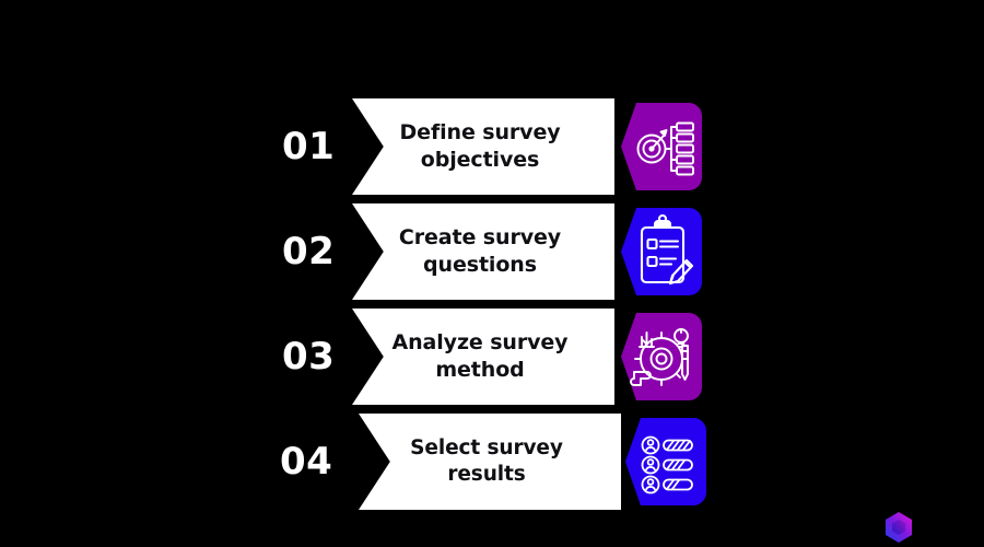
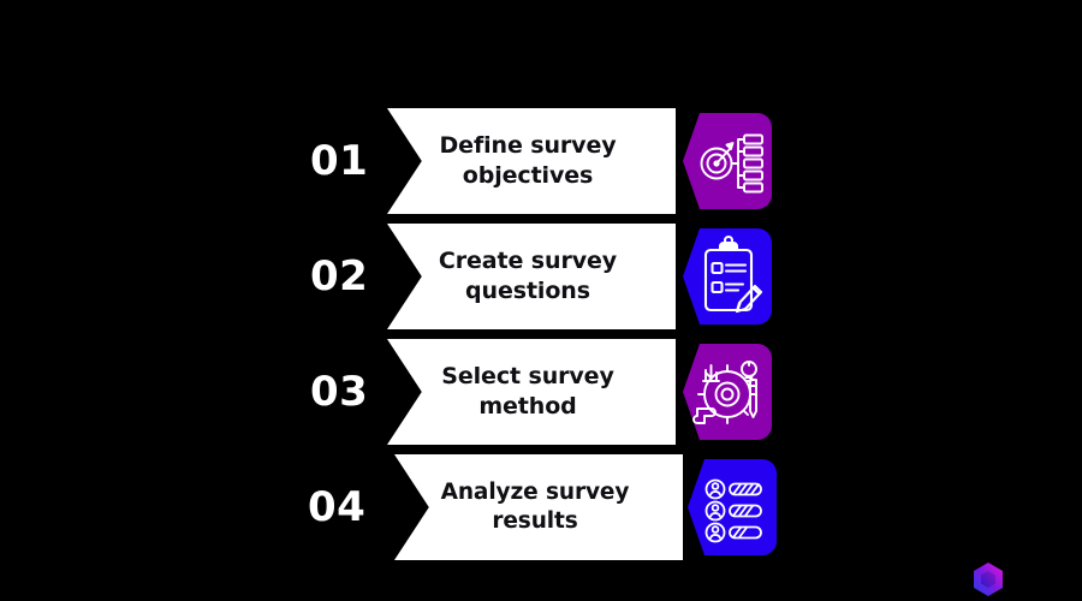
  01
  Define survey
  objectives
  02
  Create survey
  questions
  03
- Analyze survey
+ Select survey
  method
  04
- Select survey
+ Analyze survey
  results
